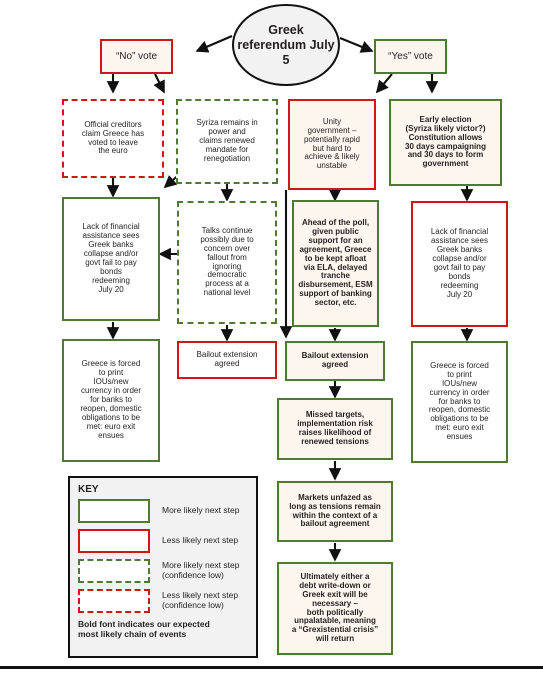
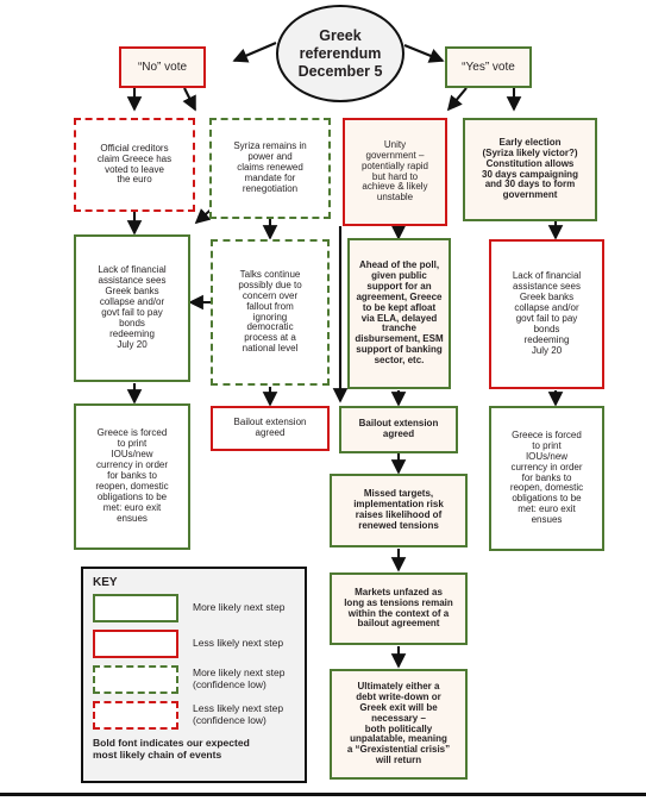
- Greek referendum July 5
+ Greek referendum December 5
  “No” vote
  “Yes” vote
  Official creditors
  claim Greece has
  voted to leave
  the euro
  Syriza remains in
  power and
  claims renewed
  mandate for
  renegotiation
  Unity
  government –
  potentially rapid
  but hard to
  achieve & likely
  unstable
  Early election
  (Syriza likely victor?)
  Constitution allows
  30 days campaigning
  and 30 days to form
  government
  Lack of financial
  assistance sees
  Greek banks
  collapse and/or
  govt fail to pay
  bonds
  redeeming
  July 20
  Talks continue
  possibly due to
  concern over
  fallout from
  ignoring
  democratic
  process at a
  national level
  Ahead of the poll,
  given public
  support for an
  agreement, Greece
  to be kept afloat
  via ELA, delayed
  tranche
  disbursement, ESM
  support of banking
  sector, etc.
  Lack of financial
  assistance sees
  Greek banks
  collapse and/or
  govt fail to pay
  bonds
  redeeming
  July 20
  Greece is forced
  to print
  IOUs/new
  currency in order
  for banks to
  reopen, domestic
  obligations to be
  met: euro exit
  ensues
  Bailout extension
  agreed
  Bailout extension
  agreed
  Greece is forced
  to print
  IOUs/new
  currency in order
  for banks to
  reopen, domestic
  obligations to be
  met: euro exit
  ensues
  Missed targets,
  implementation risk
  raises likelihood of
  renewed tensions
  Markets unfazed as
  long as tensions remain
  within the context of a
  bailout agreement
  Ultimately either a
  debt write-down or
  Greek exit will be
  necessary –
  both politically
  unpalatable, meaning
  a “Grexistential crisis”
  will return
  KEY
  More likely next step
  Less likely next step
  More likely next step
  (confidence low)
  Less likely next step
  (confidence low)
  Bold font indicates our expected
  most likely chain of events
